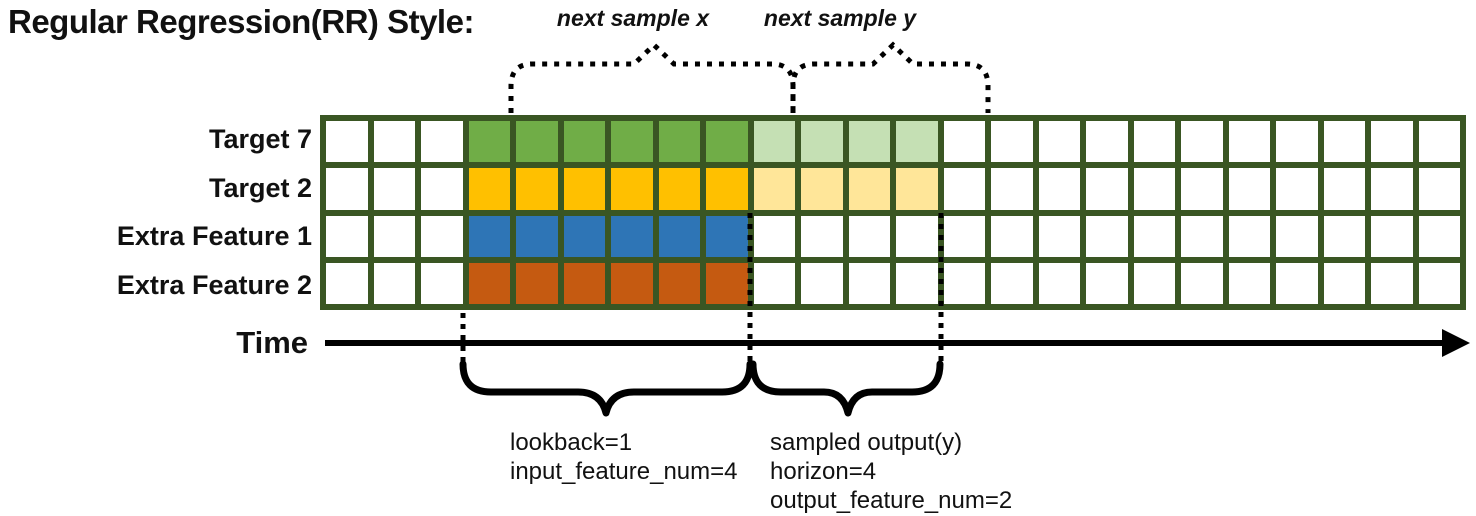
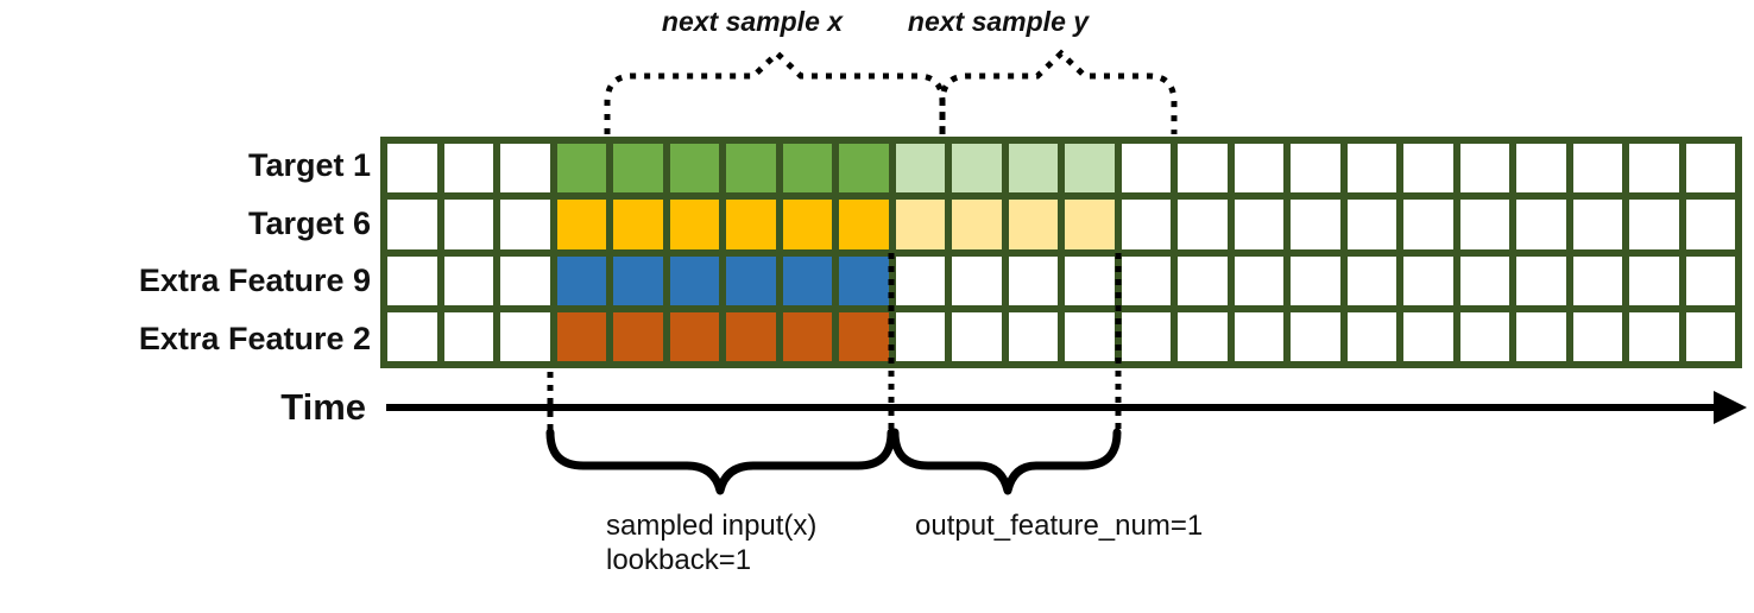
- Regular Regression(RR) Style:
  next sample x
  next sample y
- Target 7
+ Target 1
- Target 2
+ Target 6
- Extra Feature 1
+ Extra Feature 9
  Extra Feature 2
  Time
+ sampled input(x)
  lookback=1
- input_feature_num=4
- sampled output(y)
- horizon=4
- output_feature_num=2
+ output_feature_num=1
